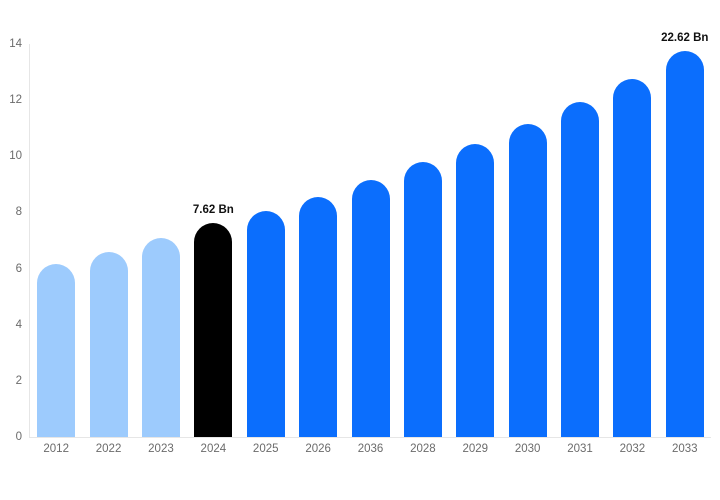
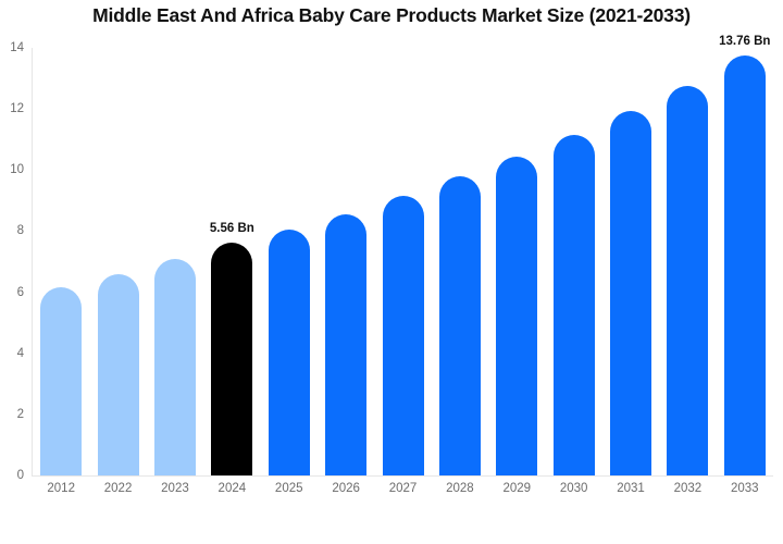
+ Middle East And Africa Baby Care Products Market Size (2021-2033)
  0
  2
  4
  6
  8
  10
  12
  14
  2012
  2022
  2023
  2024
- 7.62 Bn
+ 5.56 Bn
  2025
  2026
- 2036
+ 2027
  2028
  2029
  2030
  2031
  2032
  2033
- 22.62 Bn
+ 13.76 Bn
